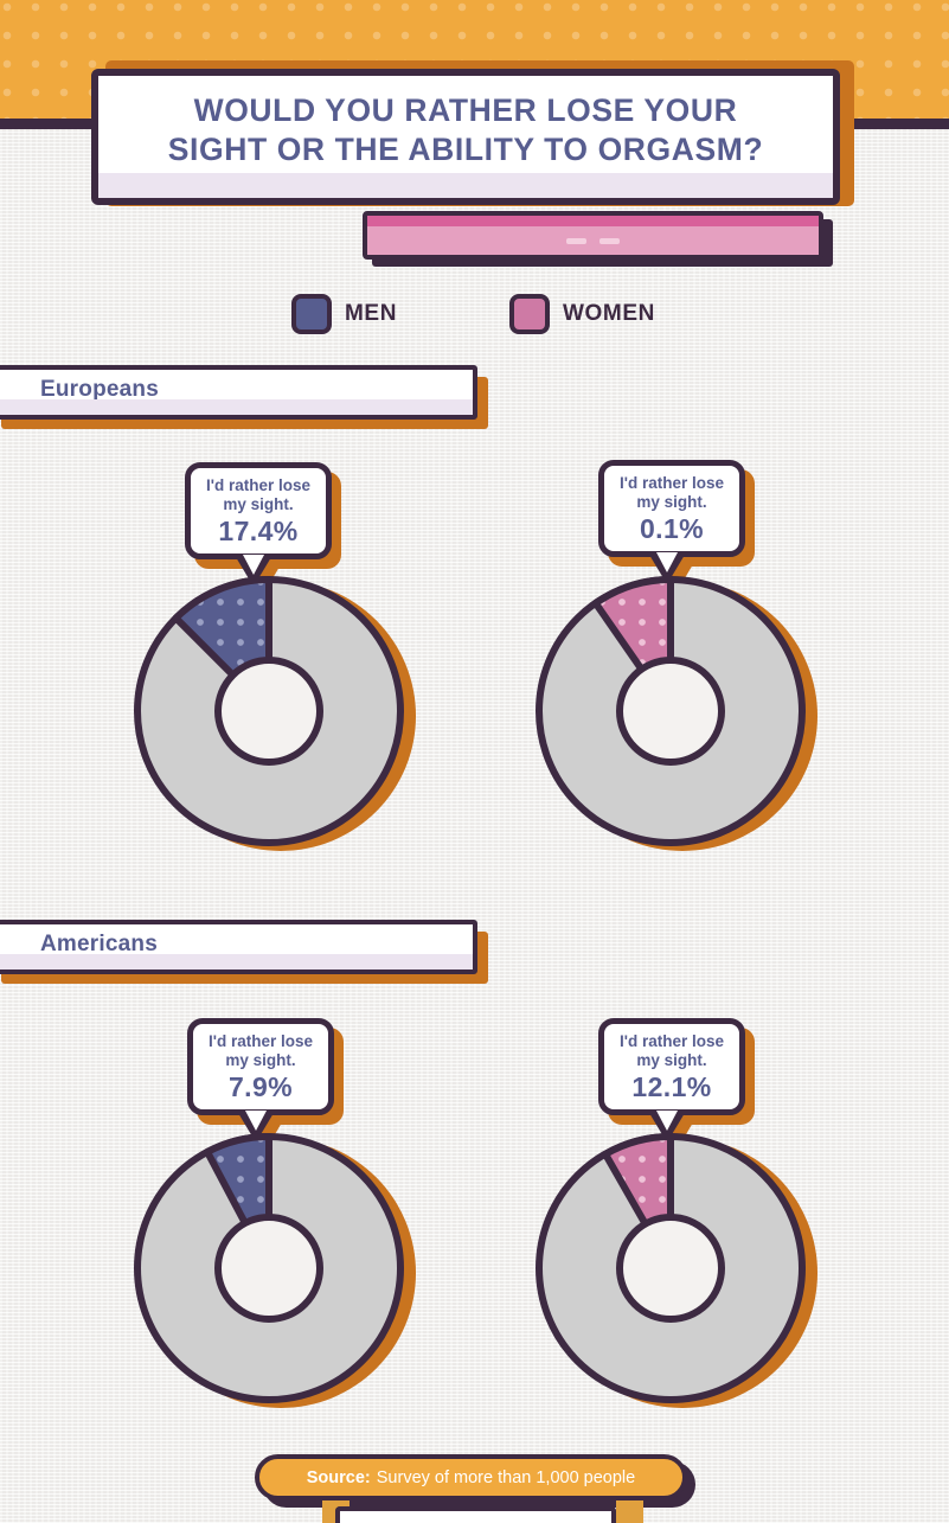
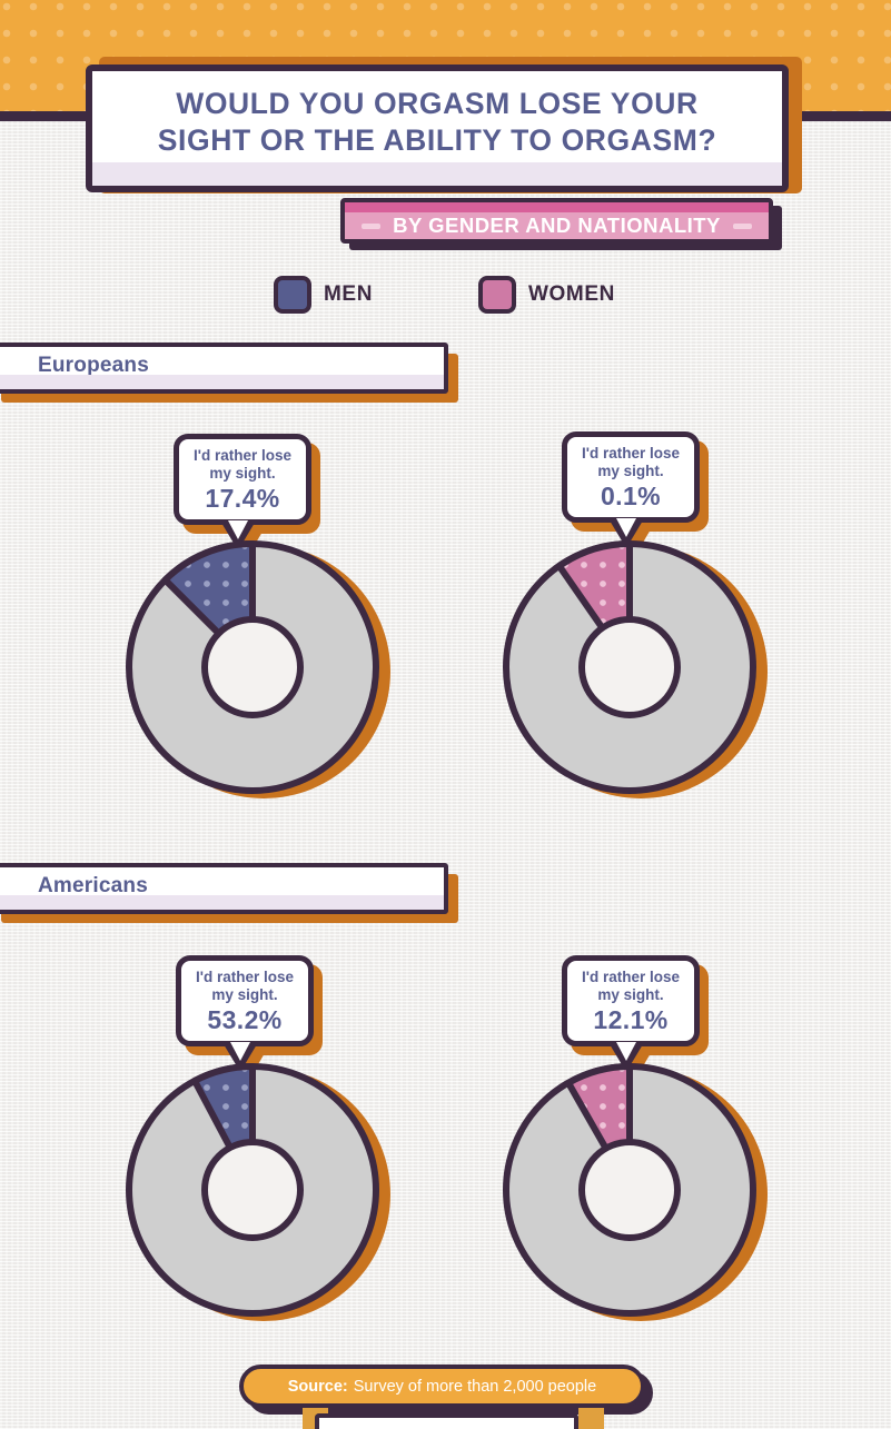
- WOULD YOU RATHER LOSE YOUR
+ WOULD YOU ORGASM LOSE YOUR
  SIGHT OR THE ABILITY TO ORGASM?
+ BY GENDER AND NATIONALITY
  MEN
  WOMEN
  Europeans
  I'd rather lose
  my sight.
  17.4%
  I'd rather lose
  my sight.
  0.1%
  Americans
  I'd rather lose
  my sight.
- 7.9%
+ 53.2%
  I'd rather lose
  my sight.
  12.1%
  Source:
- Survey of more than 1,000 people
+ Survey of more than 2,000 people
